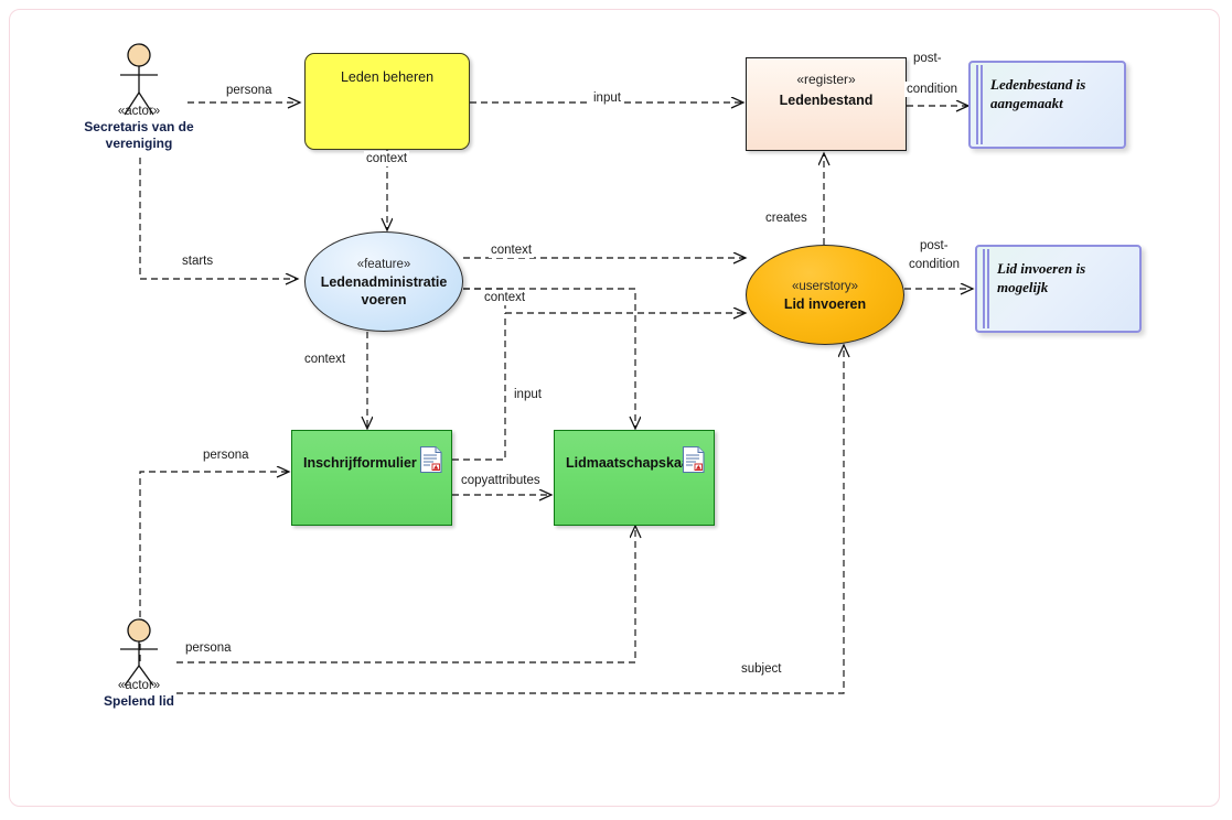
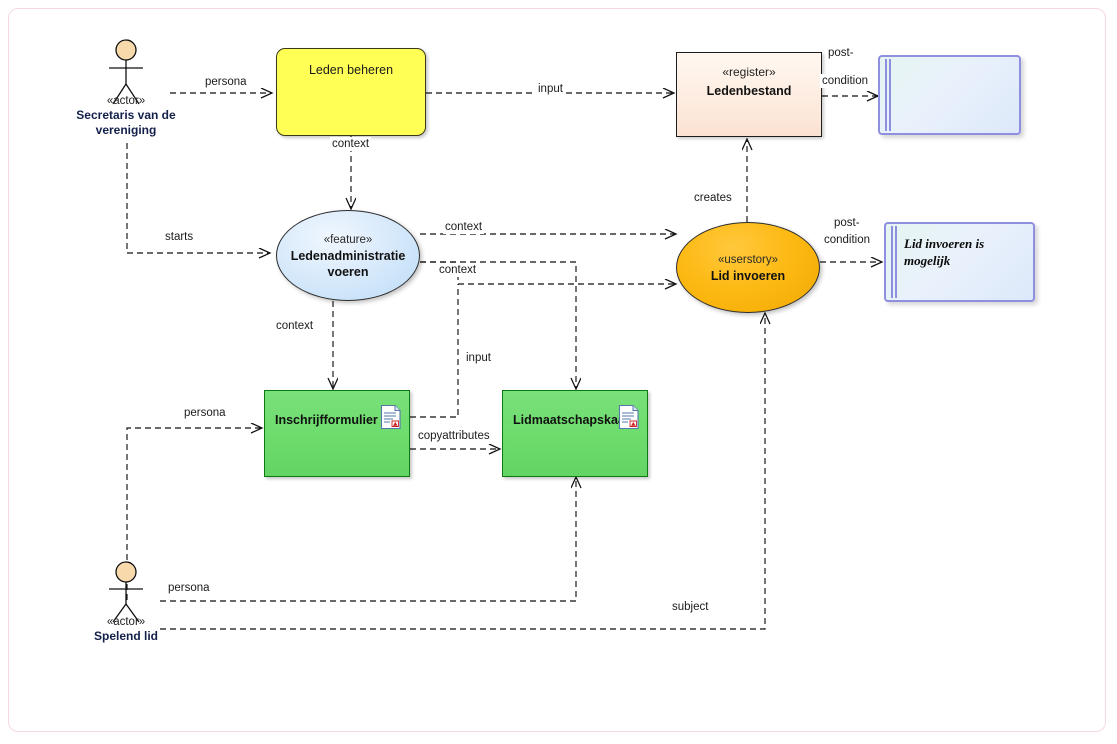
  «actor»
  Secretaris van de
  vereniging
  «actor»
  Spelend lid
  Leden beheren
  «register»
  Ledenbestand
  «feature»
  Ledenadministratie
  voeren
  «userstory»
  Lid invoeren
  Inschrijfformulier
  Lidmaatschapska
- Ledenbestand is
- aangemaakt
  Lid invoeren is
  mogelijk
  persona
  input
  post-
  condition
  context
  starts
  context
  context
  context
  creates
  post-
  condition
  input
  persona
  copyattributes
  persona
  subject
